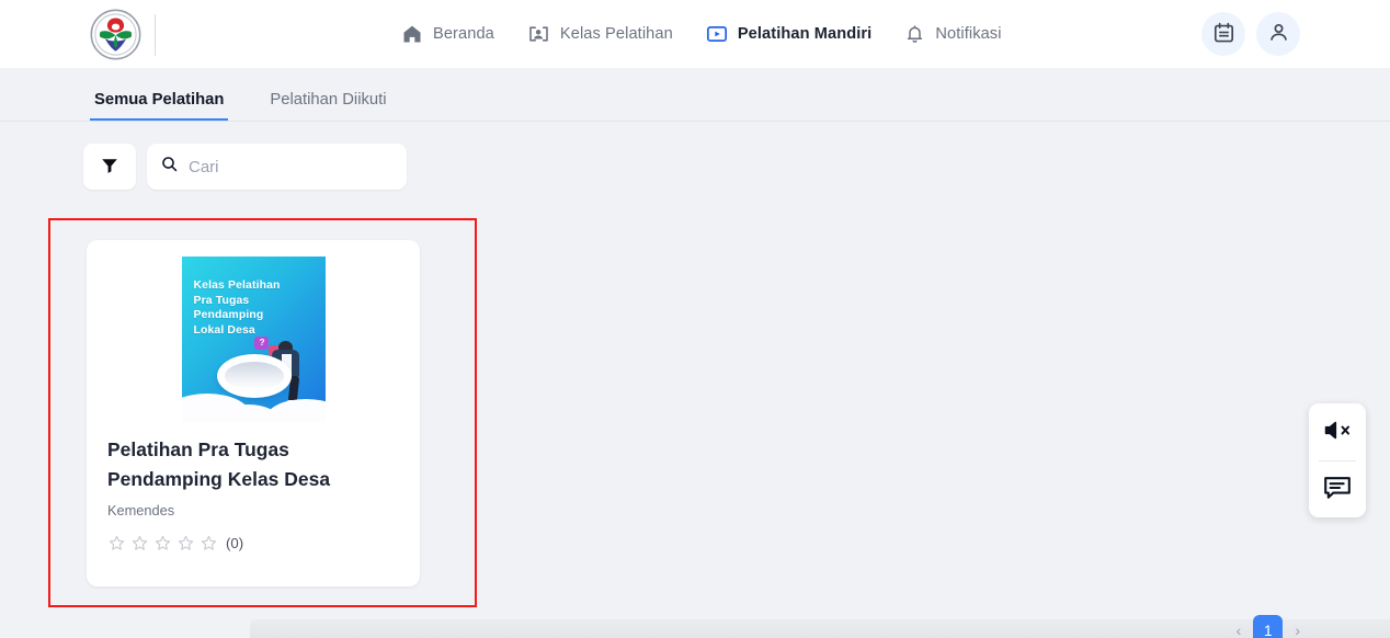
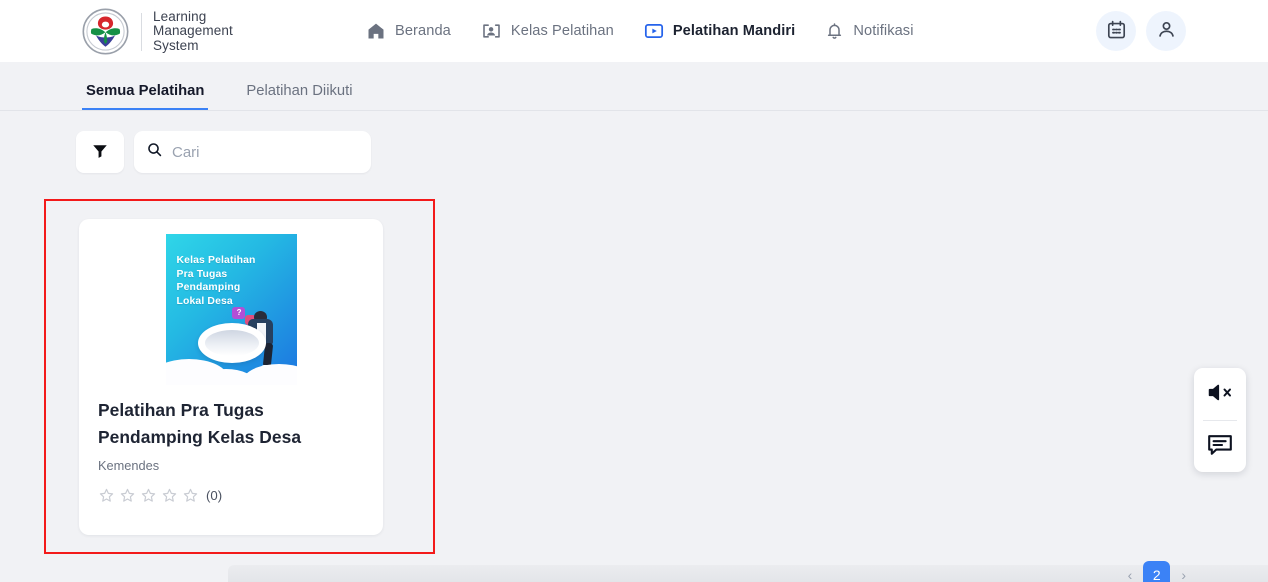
+ Learning
+ Management
+ System
  Beranda
  Kelas Pelatihan
  Pelatihan Mandiri
  Notifikasi
  Semua Pelatihan
  Pelatihan Diikuti
  Cari
  Kelas Pelatihan
  Pra Tugas
  Pendamping
  Lokal Desa
  ?
  Pelatihan Pra Tugas Pendamping Kelas Desa
  Kemendes
  (0)
  ‹
- 1
+ 2
  ›
